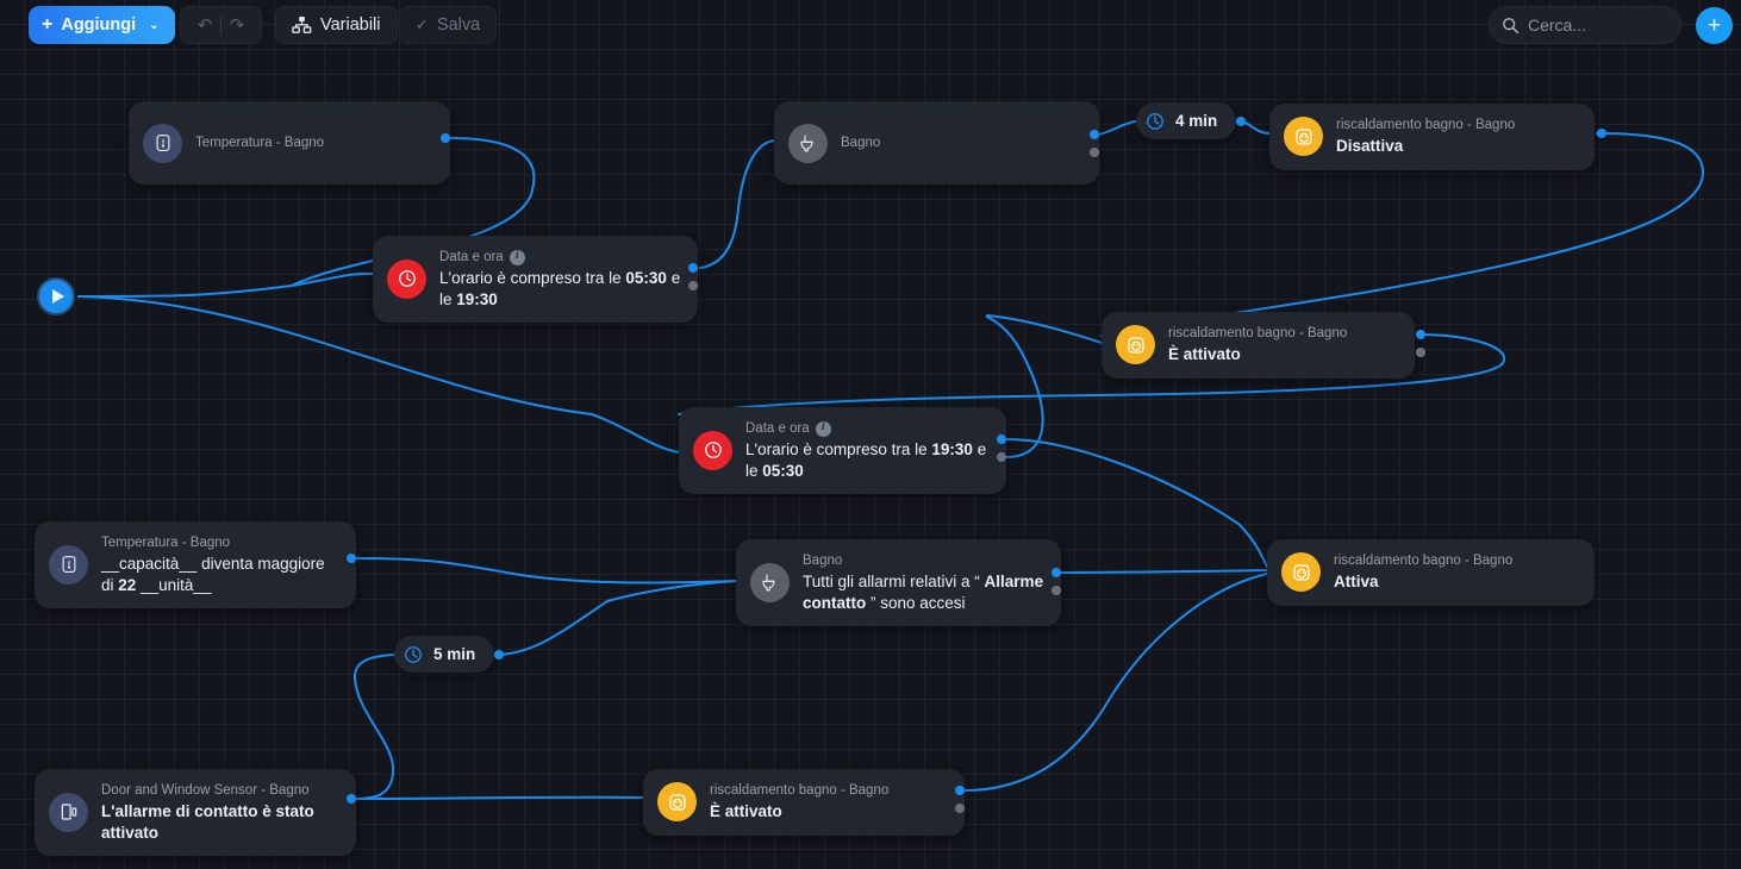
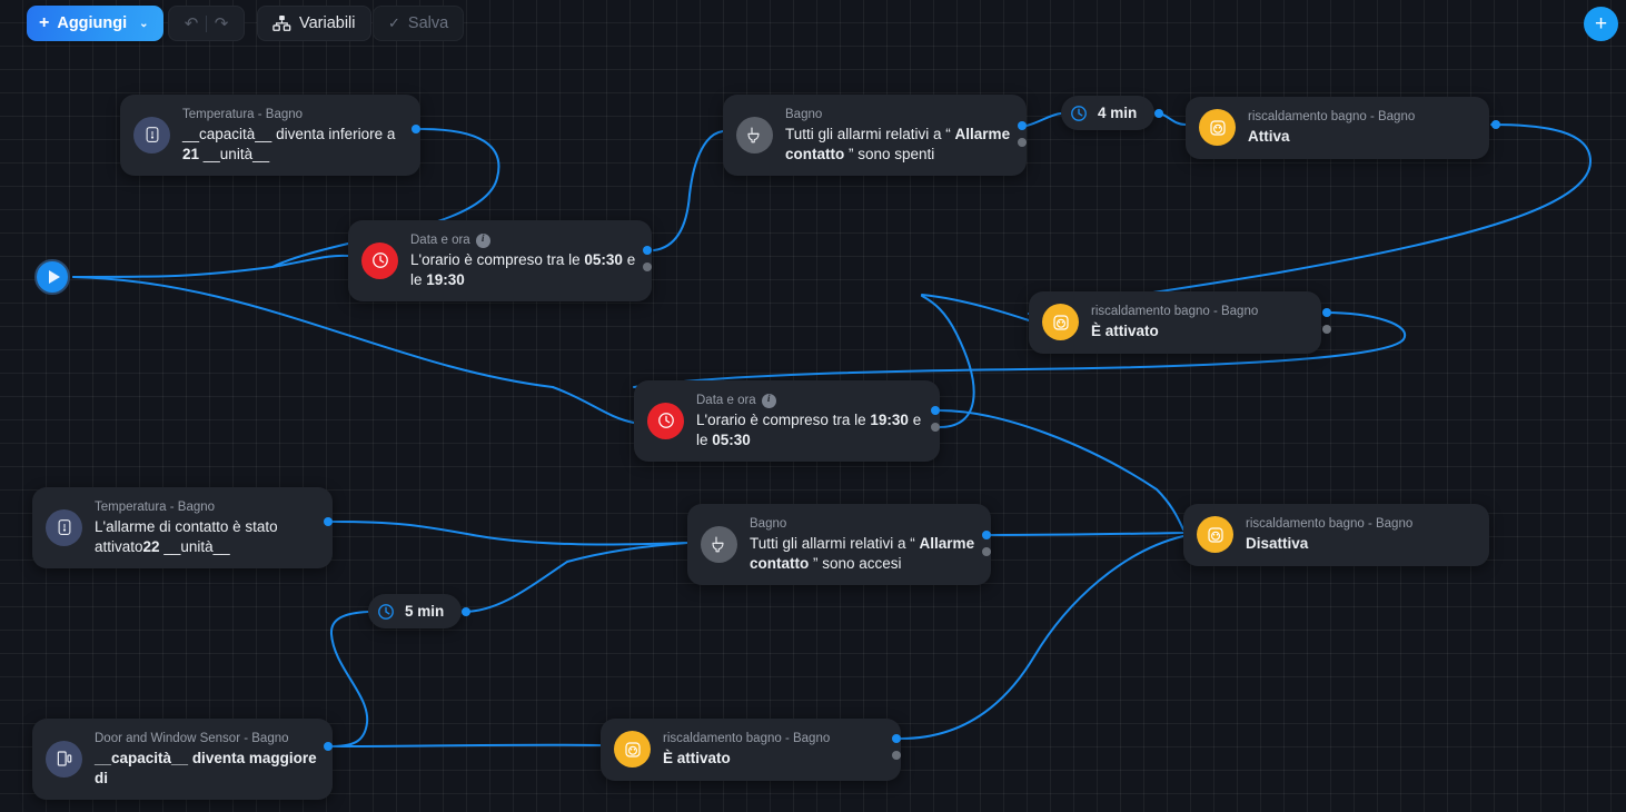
  Temperatura - Bagno
+ __capacità__ diventa inferiore a 21 __unità__
  Data e ora
  i
  L'orario è compreso tra le 05:30 e le 19:30
  Bagno
+ Tutti gli allarmi relativi a “ Allarme contatto ” sono spenti
  4 min
  riscaldamento bagno - Bagno
- Disattiva
+ Attiva
  riscaldamento bagno - Bagno
  È attivato
  Data e ora
  i
  L'orario è compreso tra le 19:30 e le 05:30
  Temperatura - Bagno
- __capacità__ diventa maggiore di 22 __unità__
+ L'allarme di contatto è stato attivato22 __unità__
  Bagno
  Tutti gli allarmi relativi a “ Allarme contatto ” sono accesi
  riscaldamento bagno - Bagno
- Attiva
+ Disattiva
  5 min
  Door and Window Sensor - Bagno
- L'allarme di contatto è stato attivato
+ __capacità__ diventa maggiore di
  riscaldamento bagno - Bagno
  È attivato
  +
  Aggiungi
  ⌄
  ↶
  ↷
  Variabili
  ✓
  Salva
- Cerca...
  +
